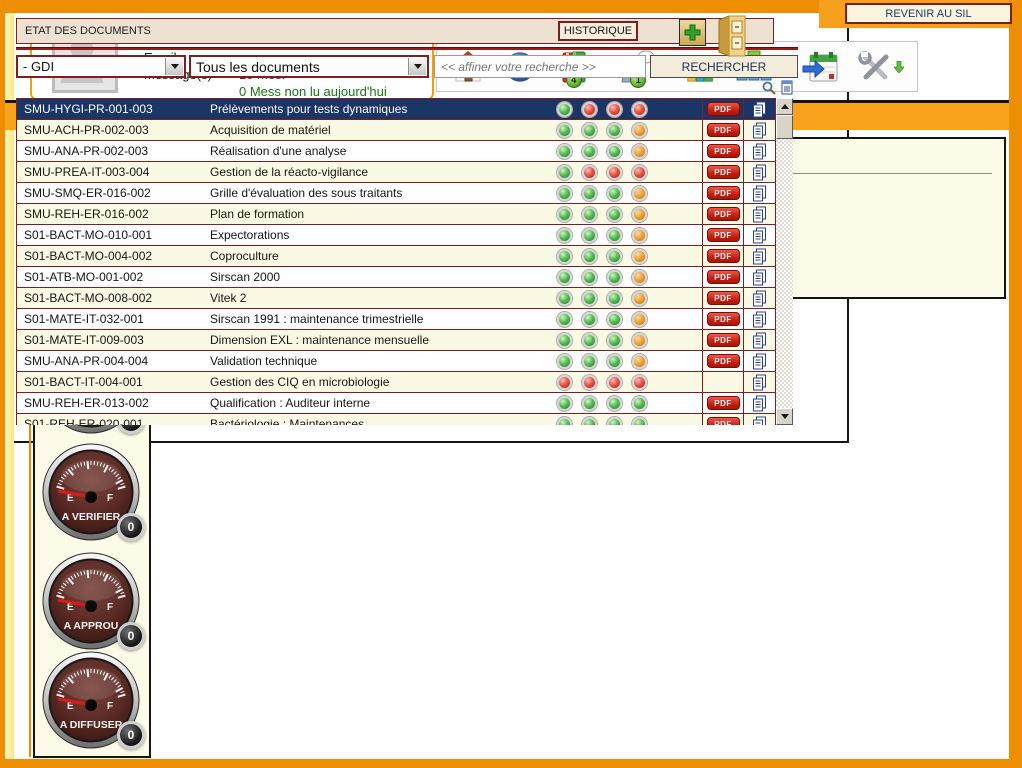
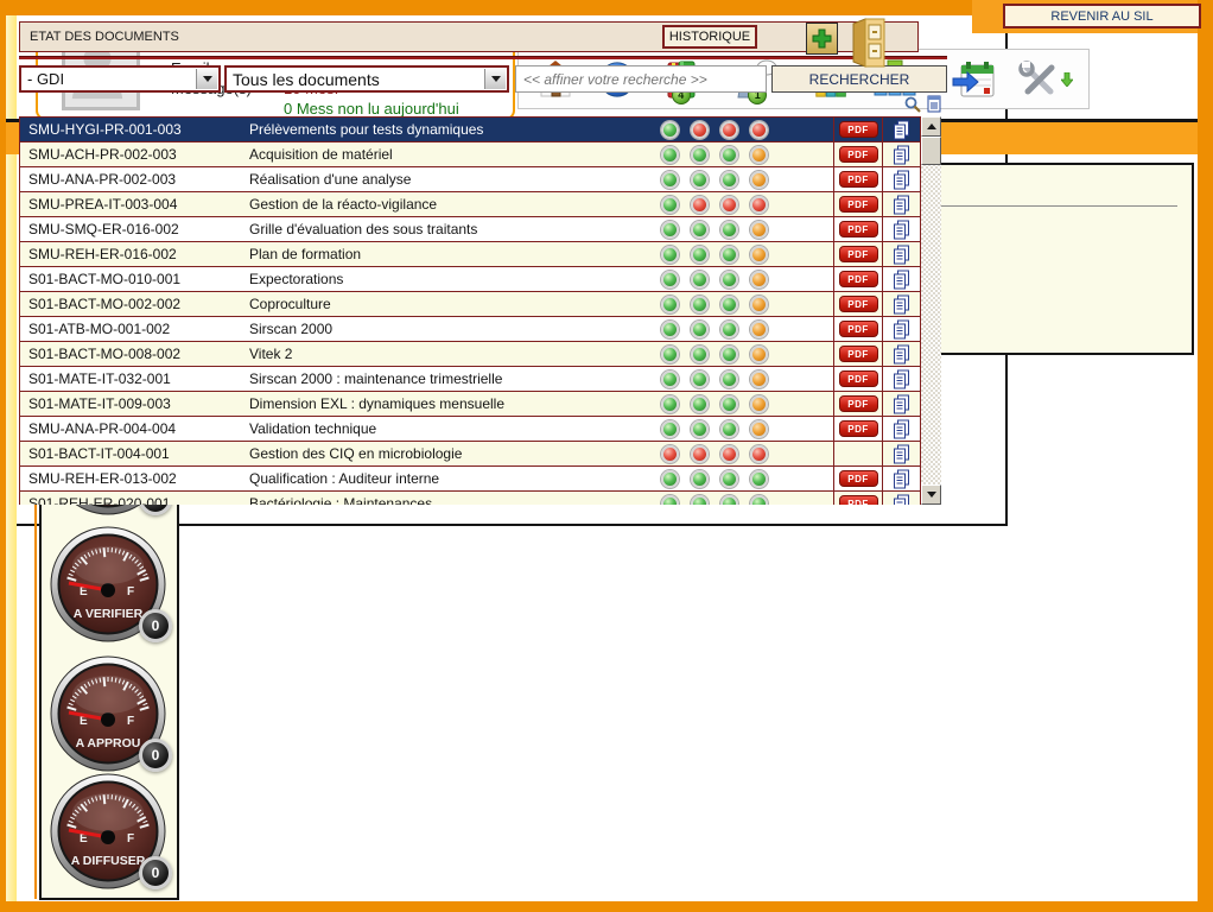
  REVENIR AU SIL
  0 Mess non lu aujourd'hui
  4
  1
  E
  F
  A VERIFIER
  0
  E
  F
  A APPROU
  0
  E
  F
  A DIFFUSER
  0
  ETAT DES DOCUMENTS
  HISTORIQUE
  - GDI
  Tous les documents
  << affiner votre recherche >>
  RECHERCHER
  SMU-HYGI-PR-001-003
  Prélèvements pour tests dynamiques
  PDF
  SMU-ACH-PR-002-003
  Acquisition de matériel
  PDF
  SMU-ANA-PR-002-003
  Réalisation d'une analyse
  PDF
  SMU-PREA-IT-003-004
  Gestion de la réacto-vigilance
  PDF
  SMU-SMQ-ER-016-002
  Grille d'évaluation des sous traitants
  PDF
  SMU-REH-ER-016-002
  Plan de formation
  PDF
  S01-BACT-MO-010-001
  Expectorations
  PDF
- S01-BACT-MO-004-002
+ S01-BACT-MO-002-002
  Coproculture
  PDF
  S01-ATB-MO-001-002
  Sirscan 2000
  PDF
  S01-BACT-MO-008-002
  Vitek 2
  PDF
  S01-MATE-IT-032-001
- Sirscan 1991 : maintenance trimestrielle
+ Sirscan 2000 : maintenance trimestrielle
  PDF
  S01-MATE-IT-009-003
- Dimension EXL : maintenance mensuelle
+ Dimension EXL : dynamiques mensuelle
  PDF
  SMU-ANA-PR-004-004
  Validation technique
  PDF
  S01-BACT-IT-004-001
  Gestion des CIQ en microbiologie
  SMU-REH-ER-013-002
  Qualification : Auditeur interne
  PDF
  S01-REH-ER-020-001
  Bactériologie : Maintenances
  PDF
